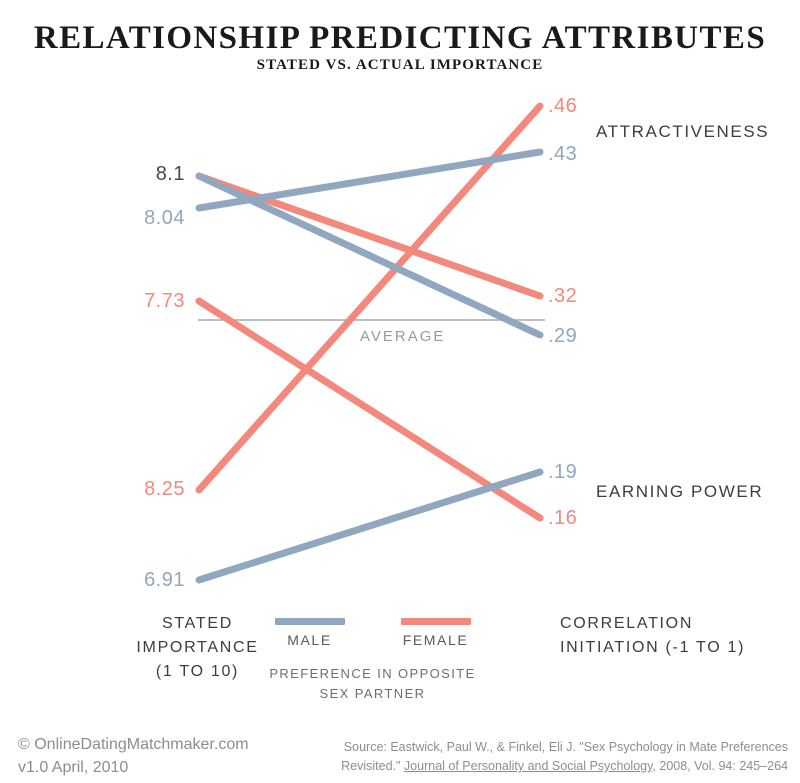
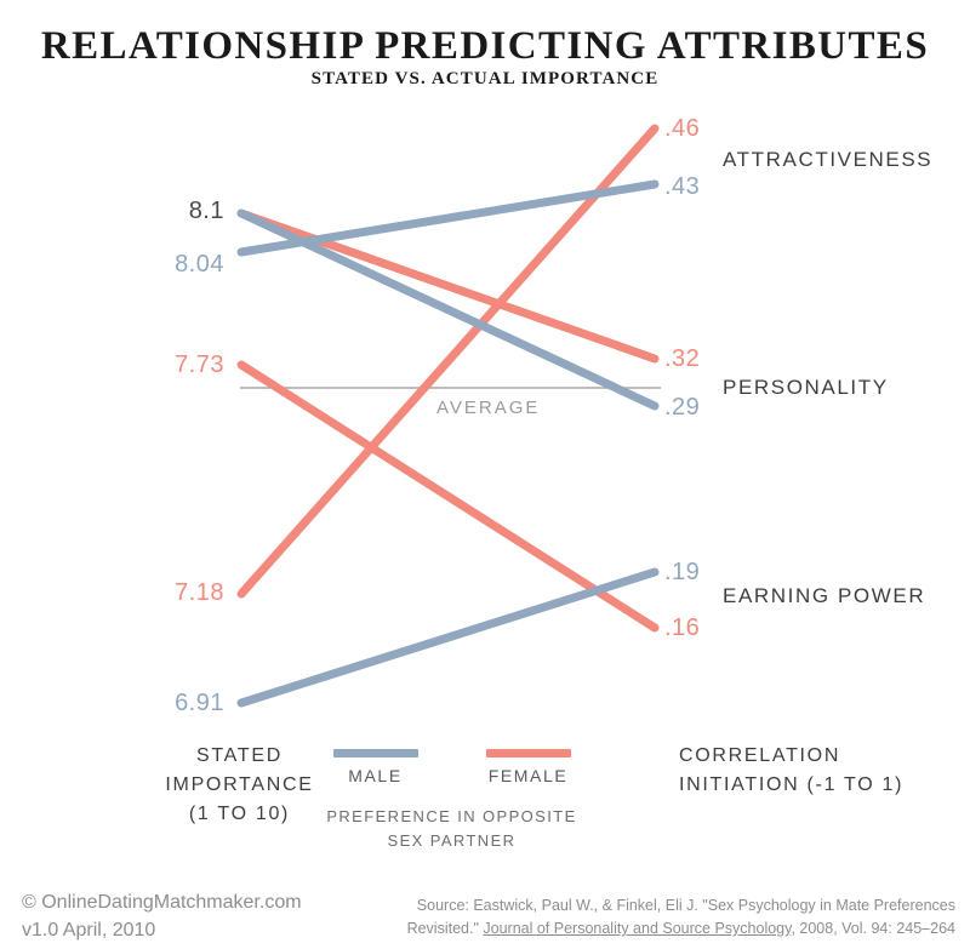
  RELATIONSHIP PREDICTING ATTRIBUTES
  STATED VS. ACTUAL IMPORTANCE
  8.1
  8.04
  7.73
- 8.25
+ 7.18
  6.91
  .46
  .43
  .32
  .29
  .19
  .16
  ATTRACTIVENESS
+ PERSONALITY
  EARNING POWER
  AVERAGE
  STATED
  IMPORTANCE
  (1 TO 10)
  CORRELATION
  INITIATION (-1 TO 1)
  MALE
  FEMALE
  PREFERENCE IN OPPOSITE
  SEX PARTNER
  © OnlineDatingMatchmaker.com
  v1.0 April, 2010
  Source: Eastwick, Paul W., & Finkel, Eli J. "Sex Psychology in Mate Preferences
- Revisited." Journal of Personality and Social Psychology, 2008, Vol. 94: 245–264
+ Revisited." Journal of Personality and Source Psychology, 2008, Vol. 94: 245–264
